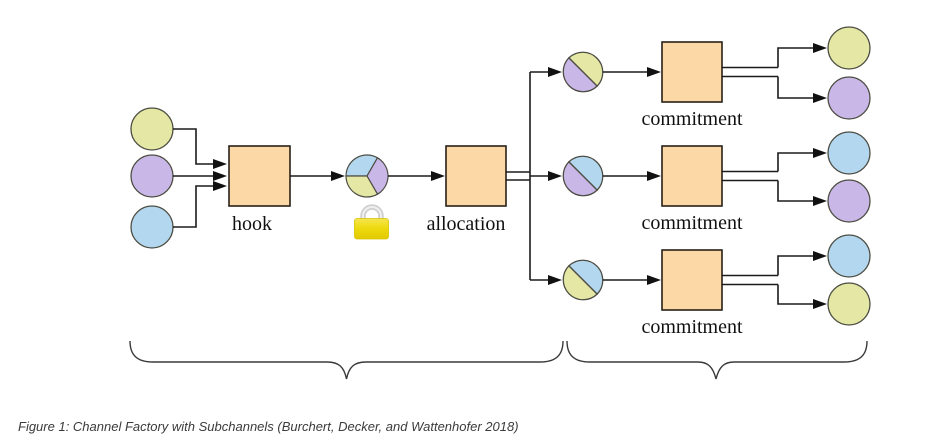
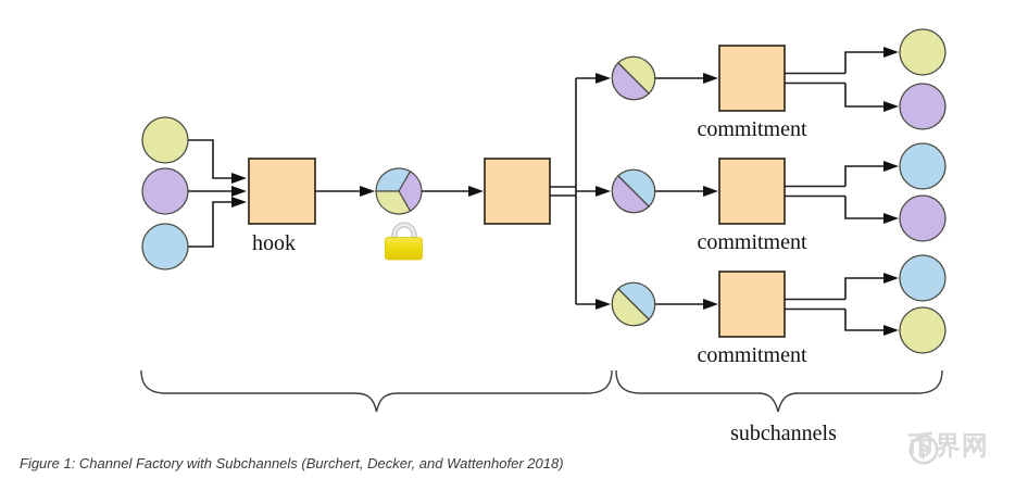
  hook
- allocation
  commitment
  commitment
  commitment
+ subchannels
  Figure 1: Channel Factory with Subchannels (Burchert, Decker, and Wattenhofer 2018)
+ ฿
+ 币界网
